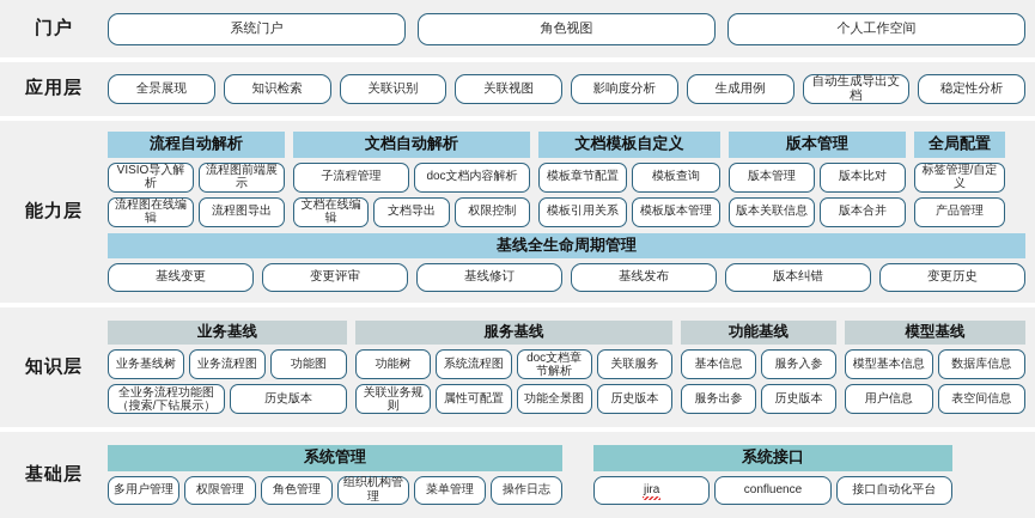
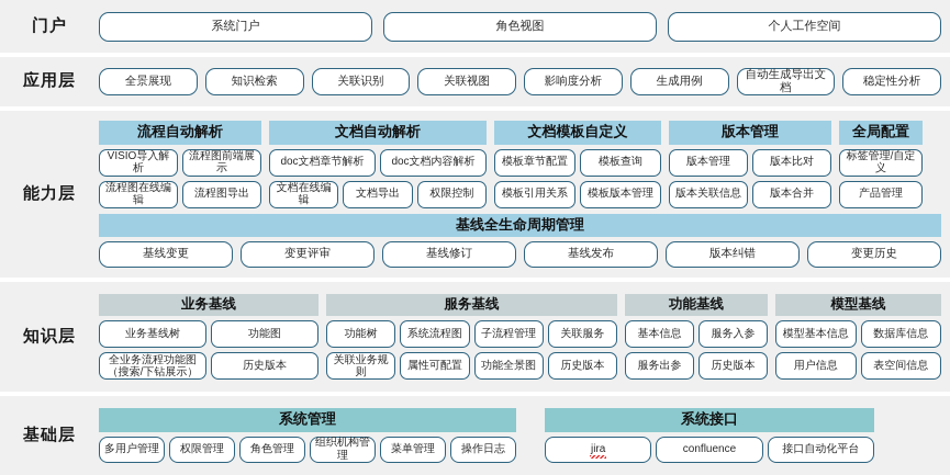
  门户
  系统门户
  角色视图
  个人工作空间
  应用层
  全景展现
  知识检索
  关联识别
  关联视图
  影响度分析
  生成用例
  自动生成导出文档
  稳定性分析
  能力层
  流程自动解析
  VISIO导入解析
  流程图前端展示
  流程图在线编辑
  流程图导出
  文档自动解析
- 子流程管理
+ doc文档章节解析
  doc文档内容解析
  文档在线编辑
  文档导出
  权限控制
  文档模板自定义
  模板章节配置
  模板查询
  模板引用关系
  模板版本管理
  版本管理
  版本管理
  版本比对
  版本关联信息
  版本合并
  全局配置
  标签管理/自定义
  产品管理
  基线全生命周期管理
  基线变更
  变更评审
  基线修订
  基线发布
  版本纠错
  变更历史
  知识层
  业务基线
  业务基线树
- 业务流程图
  功能图
  全业务流程功能图（搜索/下钻展示）
  历史版本
  服务基线
  功能树
  系统流程图
- doc文档章节解析
+ 子流程管理
  关联服务
  关联业务规则
  属性可配置
  功能全景图
  历史版本
  功能基线
  基本信息
  服务入参
  服务出参
  历史版本
  模型基线
  模型基本信息
  数据库信息
  用户信息
  表空间信息
  基础层
  系统管理
  多用户管理
  权限管理
  角色管理
  组织机构管理
  菜单管理
  操作日志
  系统接口
  jira
  confluence
  接口自动化平台
